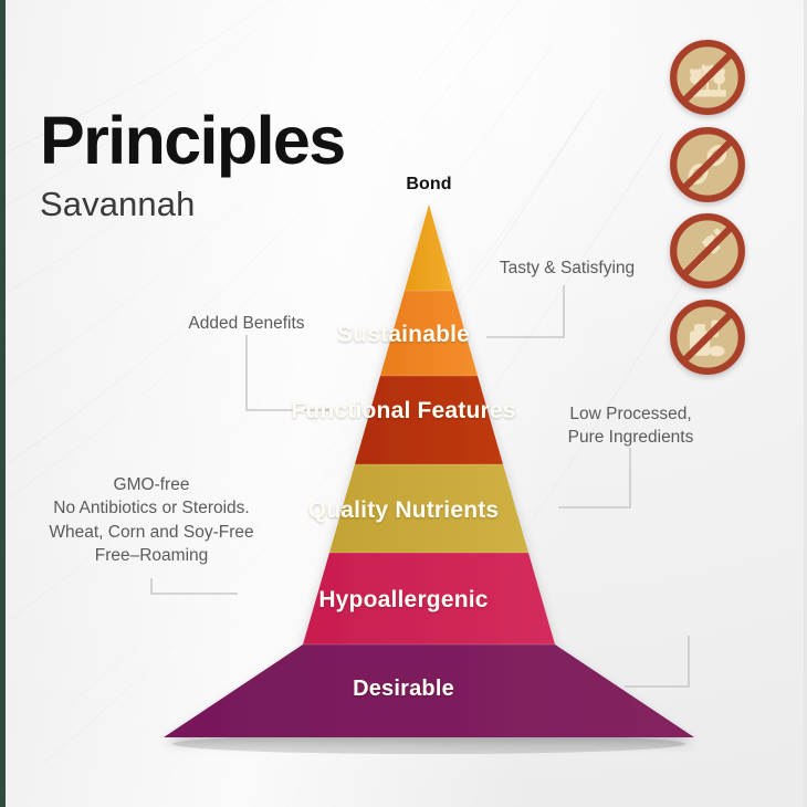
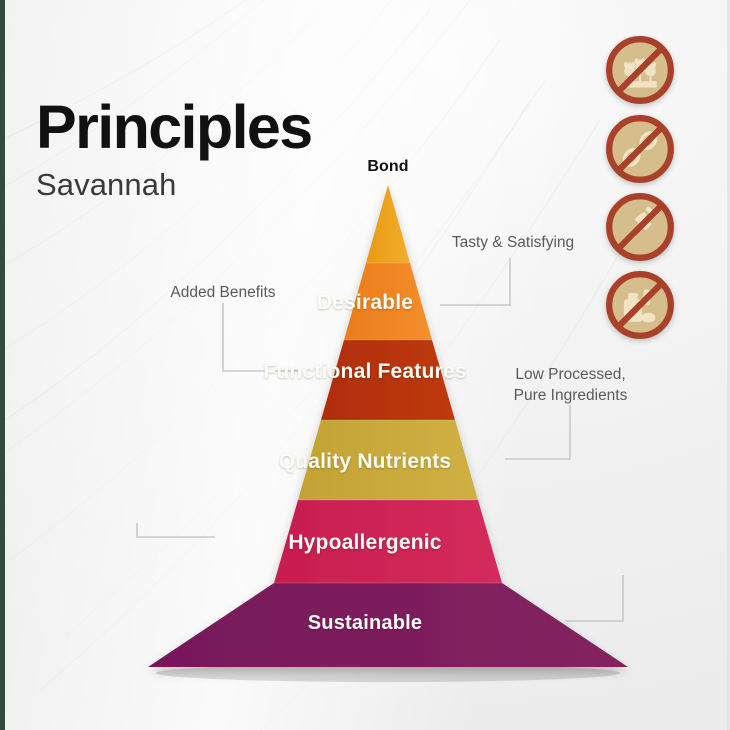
  Principles
  Savannah
  Bond
- Sustainable
+ Desirable
  Functional Features
  Quality Nutrients
  Hypoallergenic
- Desirable
+ Sustainable
  Tasty & Satisfying
  Added Benefits
  Low Processed,
  Pure Ingredients
- GMO-free
- No Antibiotics or Steroids.
- Wheat, Corn and Soy-Free
- Free–Roaming
